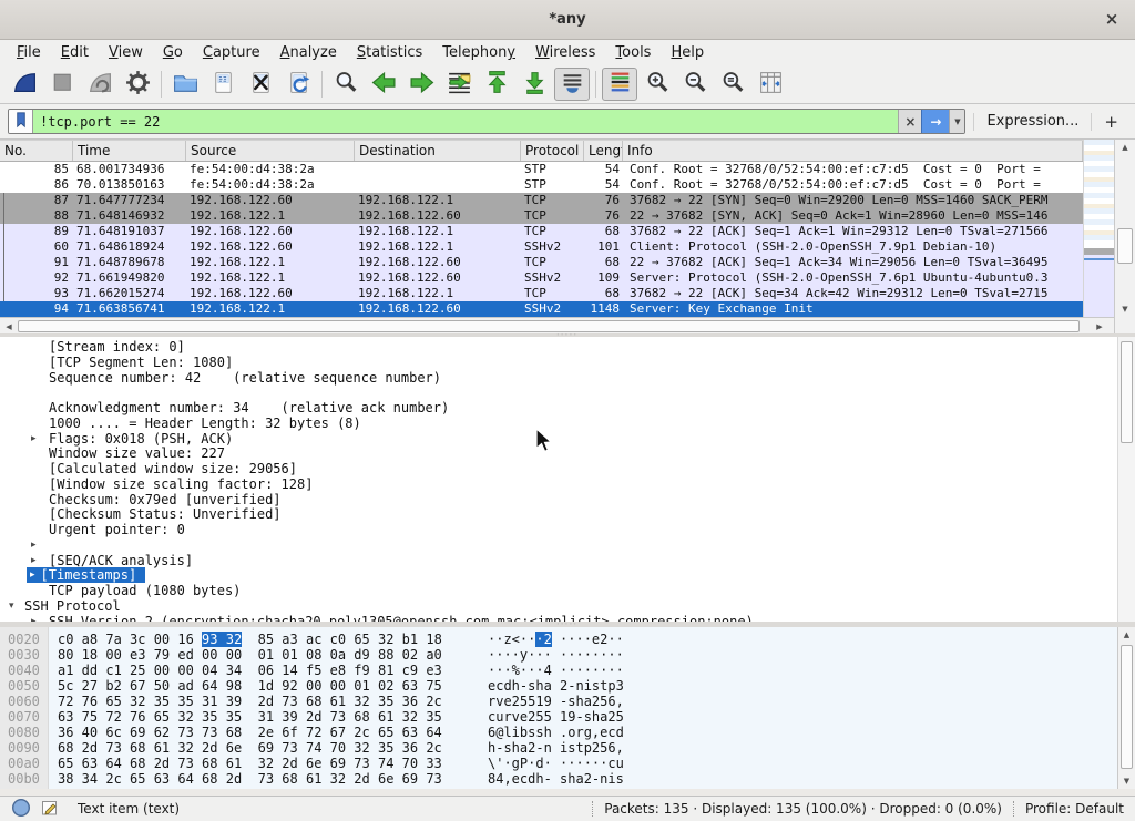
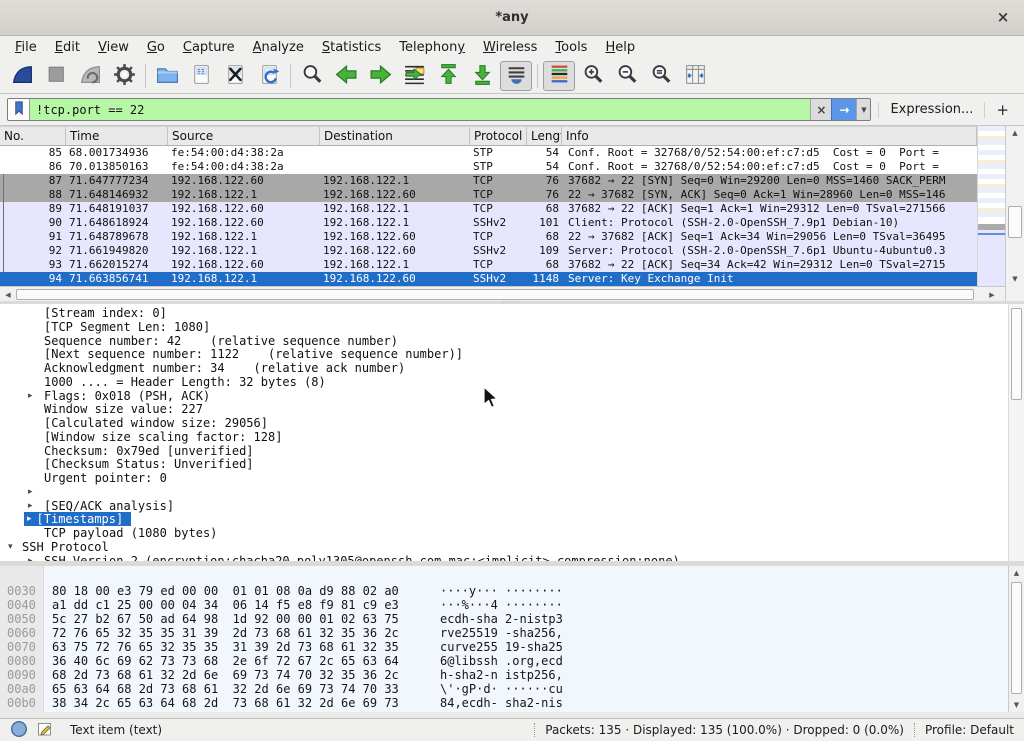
  *any
  ×
  File
  Edit
  View
  Go
  Capture
  Analyze
  Statistics
  Telephony
  Wireless
  Tools
  Help
  !tcp.port == 22
  ×
  →
  ▼
  Expression...
  +
  No.
  Time
  Source
  Destination
  Protocol
  Info
  85
  68.001734936
  fe:54:00:d4:38:2a
  STP
  54
  Conf. Root = 32768/0/52:54:00:ef:c7:d5 Cost = 0 Port =
  86
  70.013850163
  fe:54:00:d4:38:2a
  STP
  54
  Conf. Root = 32768/0/52:54:00:ef:c7:d5 Cost = 0 Port =
  87
  71.647777234
  192.168.122.60
  192.168.122.1
  TCP
  76
  37682 → 22 [SYN] Seq=0 Win=29200 Len=0 MSS=1460 SACK_PERM
  88
  71.648146932
  192.168.122.1
  192.168.122.60
  TCP
  76
  22 → 37682 [SYN, ACK] Seq=0 Ack=1 Win=28960 Len=0 MSS=146
  89
  71.648191037
  192.168.122.60
  192.168.122.1
  TCP
  68
  37682 → 22 [ACK] Seq=1 Ack=1 Win=29312 Len=0 TSval=271566
- 60
+ 90
  71.648618924
  192.168.122.60
  192.168.122.1
  SSHv2
  101
  Client: Protocol (SSH-2.0-OpenSSH_7.9p1 Debian-10)
  91
  71.648789678
  192.168.122.1
  192.168.122.60
  TCP
  68
  22 → 37682 [ACK] Seq=1 Ack=34 Win=29056 Len=0 TSval=36495
  92
  71.661949820
  192.168.122.1
  192.168.122.60
  SSHv2
  109
  Server: Protocol (SSH-2.0-OpenSSH_7.6p1 Ubuntu-4ubuntu0.3
  93
  71.662015274
  192.168.122.60
  192.168.122.1
  TCP
  68
  37682 → 22 [ACK] Seq=34 Ack=42 Win=29312 Len=0 TSval=2715
  94
  71.663856741
  192.168.122.1
  192.168.122.60
  SSHv2
  1148
  Server: Key Exchange Init
  ▲
  ▼
  ◀
  ▶
  [Stream index: 0]
  [TCP Segment Len: 1080]
  Sequence number: 42 (relative sequence number)
+ [Next sequence number: 1122 (relative sequence number)]
  Acknowledgment number: 34 (relative ack number)
  1000 .... = Header Length: 32 bytes (8)
  ▸
  Flags: 0x018 (PSH, ACK)
  Window size value: 227
  [Calculated window size: 29056]
  [Window size scaling factor: 128]
  Checksum: 0x79ed [unverified]
  [Checksum Status: Unverified]
  Urgent pointer: 0
  ▸
  ▸
  [SEQ/ACK analysis]
  ▸
  [Timestamps]
  TCP payload (1080 bytes)
  ▾
  SSH Protocol
- 0020
- c0 a8 7a 3c 00 16 93 32 85 a3 ac c0 65 32 b1 18
- ··z<···2 ····e2··
  0030
  80 18 00 e3 79 ed 00 00 01 01 08 0a d9 88 02 a0
  ····y··· ········
  0040
  a1 dd c1 25 00 00 04 34 06 14 f5 e8 f9 81 c9 e3
  ···%···4 ········
  0050
  5c 27 b2 67 50 ad 64 98 1d 92 00 00 01 02 63 75
  ecdh-sha 2-nistp3
  0060
  72 76 65 32 35 35 31 39 2d 73 68 61 32 35 36 2c
  rve25519 -sha256,
  0070
  63 75 72 76 65 32 35 35 31 39 2d 73 68 61 32 35
  curve255 19-sha25
  0080
  36 40 6c 69 62 73 73 68 2e 6f 72 67 2c 65 63 64
  6@libssh .org,ecd
  0090
  68 2d 73 68 61 32 2d 6e 69 73 74 70 32 35 36 2c
  h-sha2-n istp256,
  00a0
  65 63 64 68 2d 73 68 61 32 2d 6e 69 73 74 70 33
  \'·gP·d· ······cu
  00b0
  38 34 2c 65 63 64 68 2d 73 68 61 32 2d 6e 69 73
  84,ecdh- sha2-nis
  ▲
  ▼
  Text item (text)
  Packets: 135 · Displayed: 135 (100.0%) · Dropped: 0 (0.0%)
  Profile: Default
